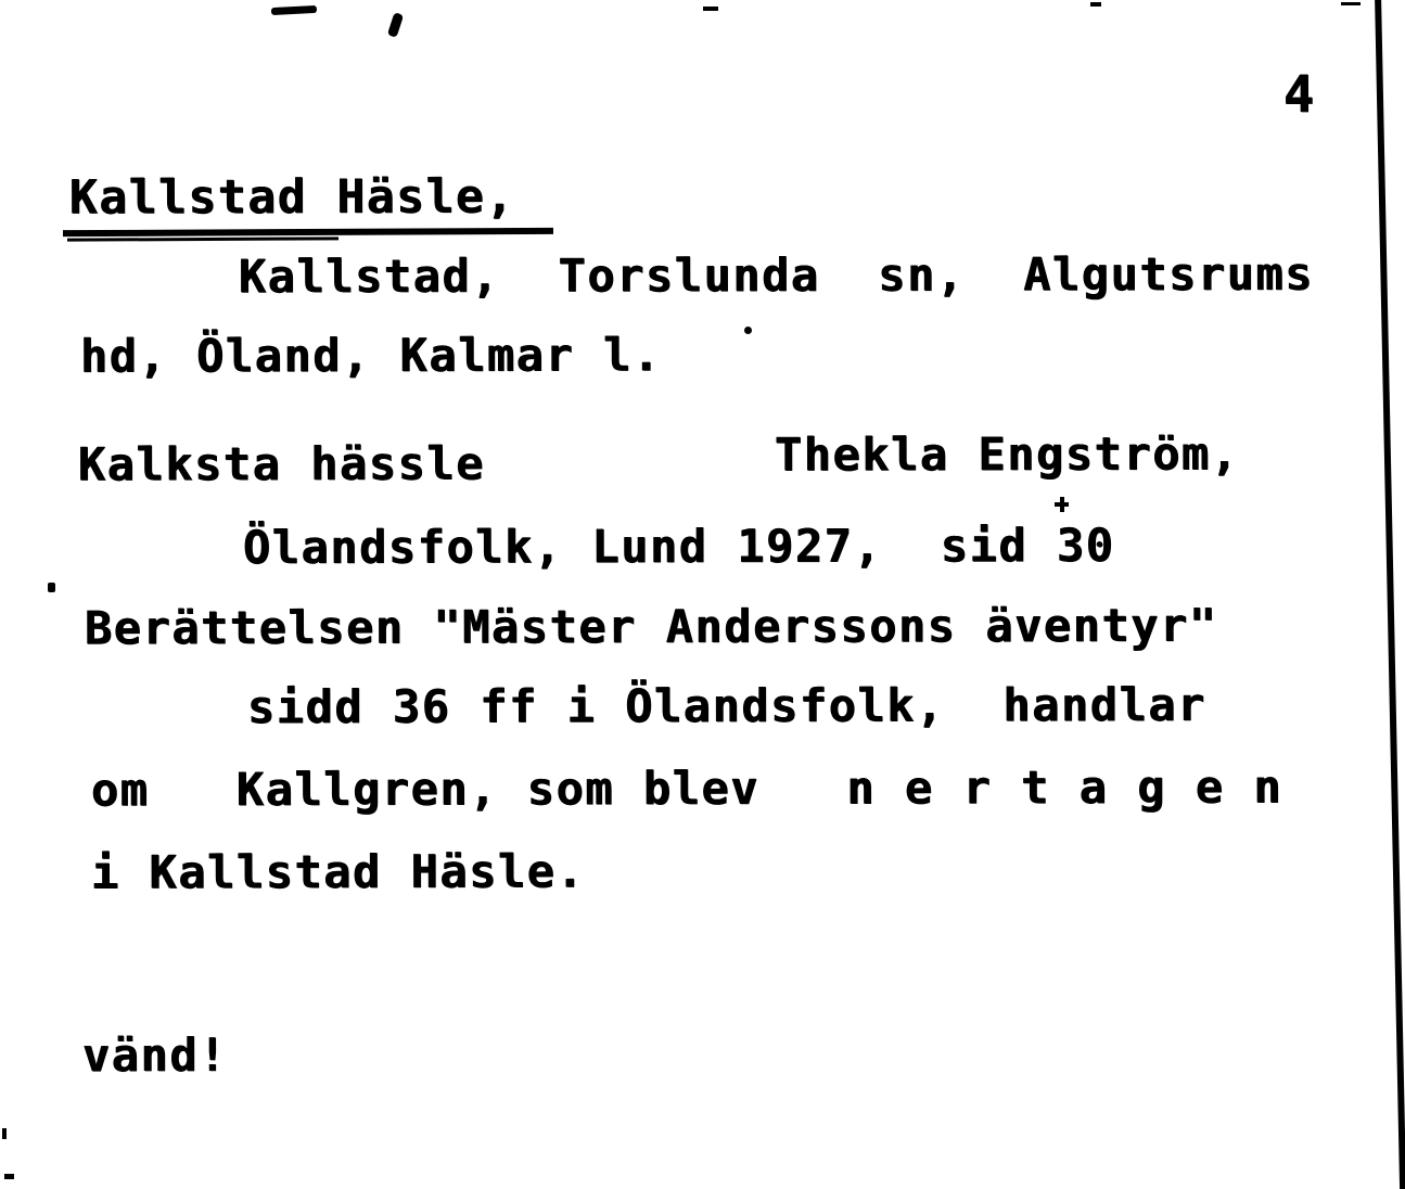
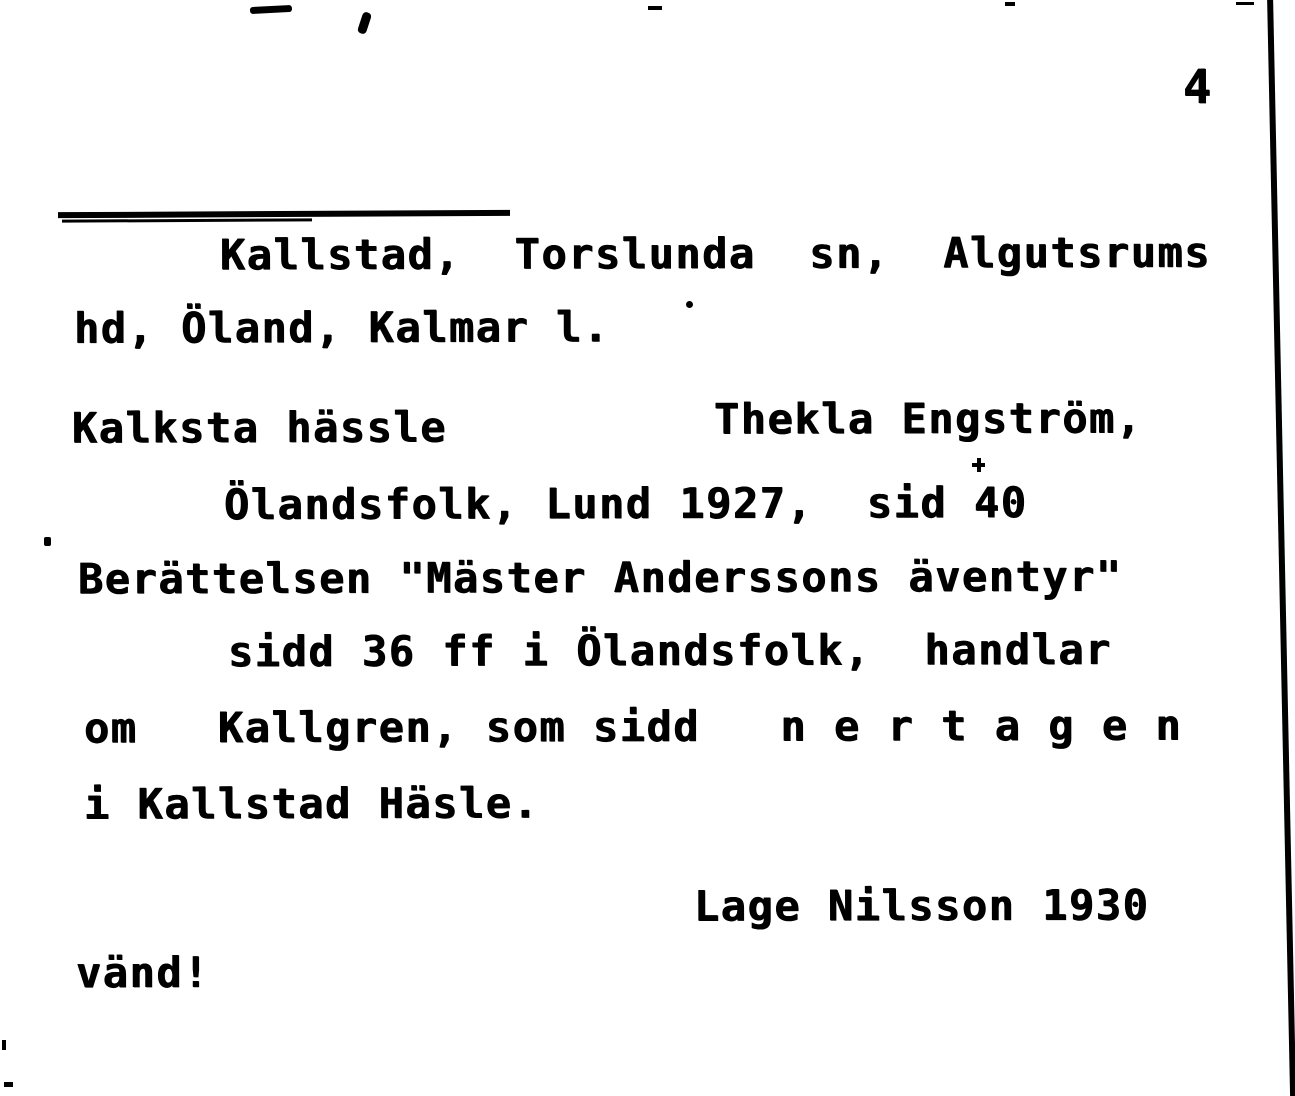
  4
- Kallstad Häsle,
  Kallstad, Torslunda sn, Algutsrums
  hd, Öland, Kalmar l.
  Kalksta hässle
  Thekla Engström,
- Ölandsfolk, Lund 1927, sid 30
+ Ölandsfolk, Lund 1927, sid 40
  Berättelsen "Mäster Anderssons äventyr"
  sidd 36 ff i Ölandsfolk, handlar
- om Kallgren, som blev n e r t a g e n
+ om Kallgren, som sidd n e r t a g e n
  i Kallstad Häsle.
+ Lage Nilsson 1930
  vänd!
